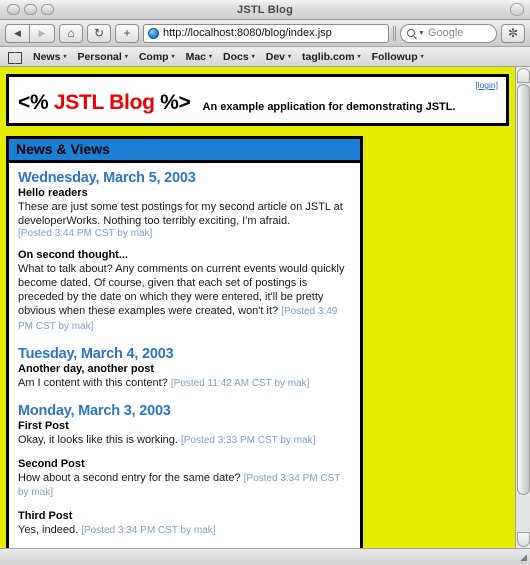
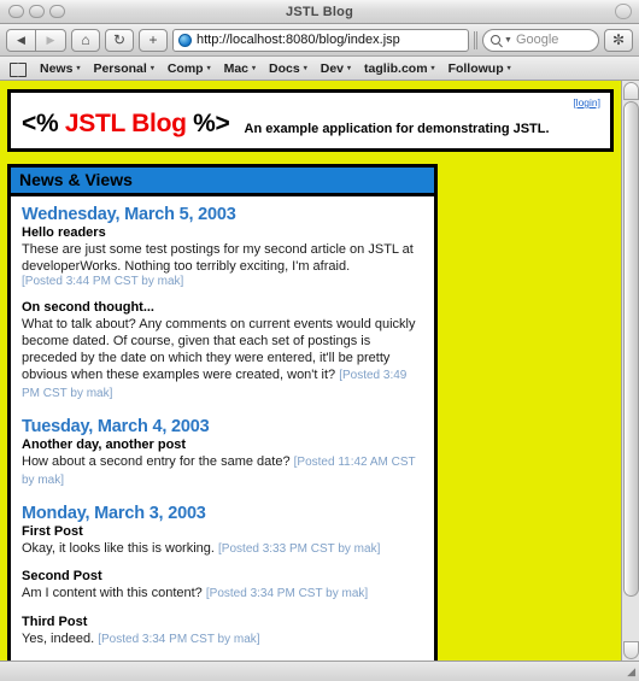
  JSTL Blog
  ◀
  ▶
  ⌂
  ↻
  +
  http://localhost:8080/blog/index.jsp
  Google
  ✼
  News
  Personal
  Comp
  Mac
  Docs
  Dev
  taglib.com
  Followup
  [login]
  <% JSTL Blog %>
  An example application for demonstrating JSTL.
  News & Views
  Wednesday, March 5, 2003
  Hello readers
  These are just some test postings for my second article on JSTL at developerWorks. Nothing too terribly exciting, I'm afraid.
  [Posted 3:44 PM CST by mak]
  On second thought...
  What to talk about? Any comments on current events would quickly become dated. Of course, given that each set of postings is preceded by the date on which they were entered, it'll be pretty obvious when these examples were created, won't it? [Posted 3:49 PM CST by mak]
  Tuesday, March 4, 2003
  Another day, another post
- Am I content with this content? [Posted 11:42 AM CST by mak]
+ How about a second entry for the same date? [Posted 11:42 AM CST by mak]
  Monday, March 3, 2003
  First Post
  Okay, it looks like this is working. [Posted 3:33 PM CST by mak]
  Second Post
- How about a second entry for the same date? [Posted 3:34 PM CST by mak]
+ Am I content with this content? [Posted 3:34 PM CST by mak]
  Third Post
  Yes, indeed. [Posted 3:34 PM CST by mak]
  ◢
